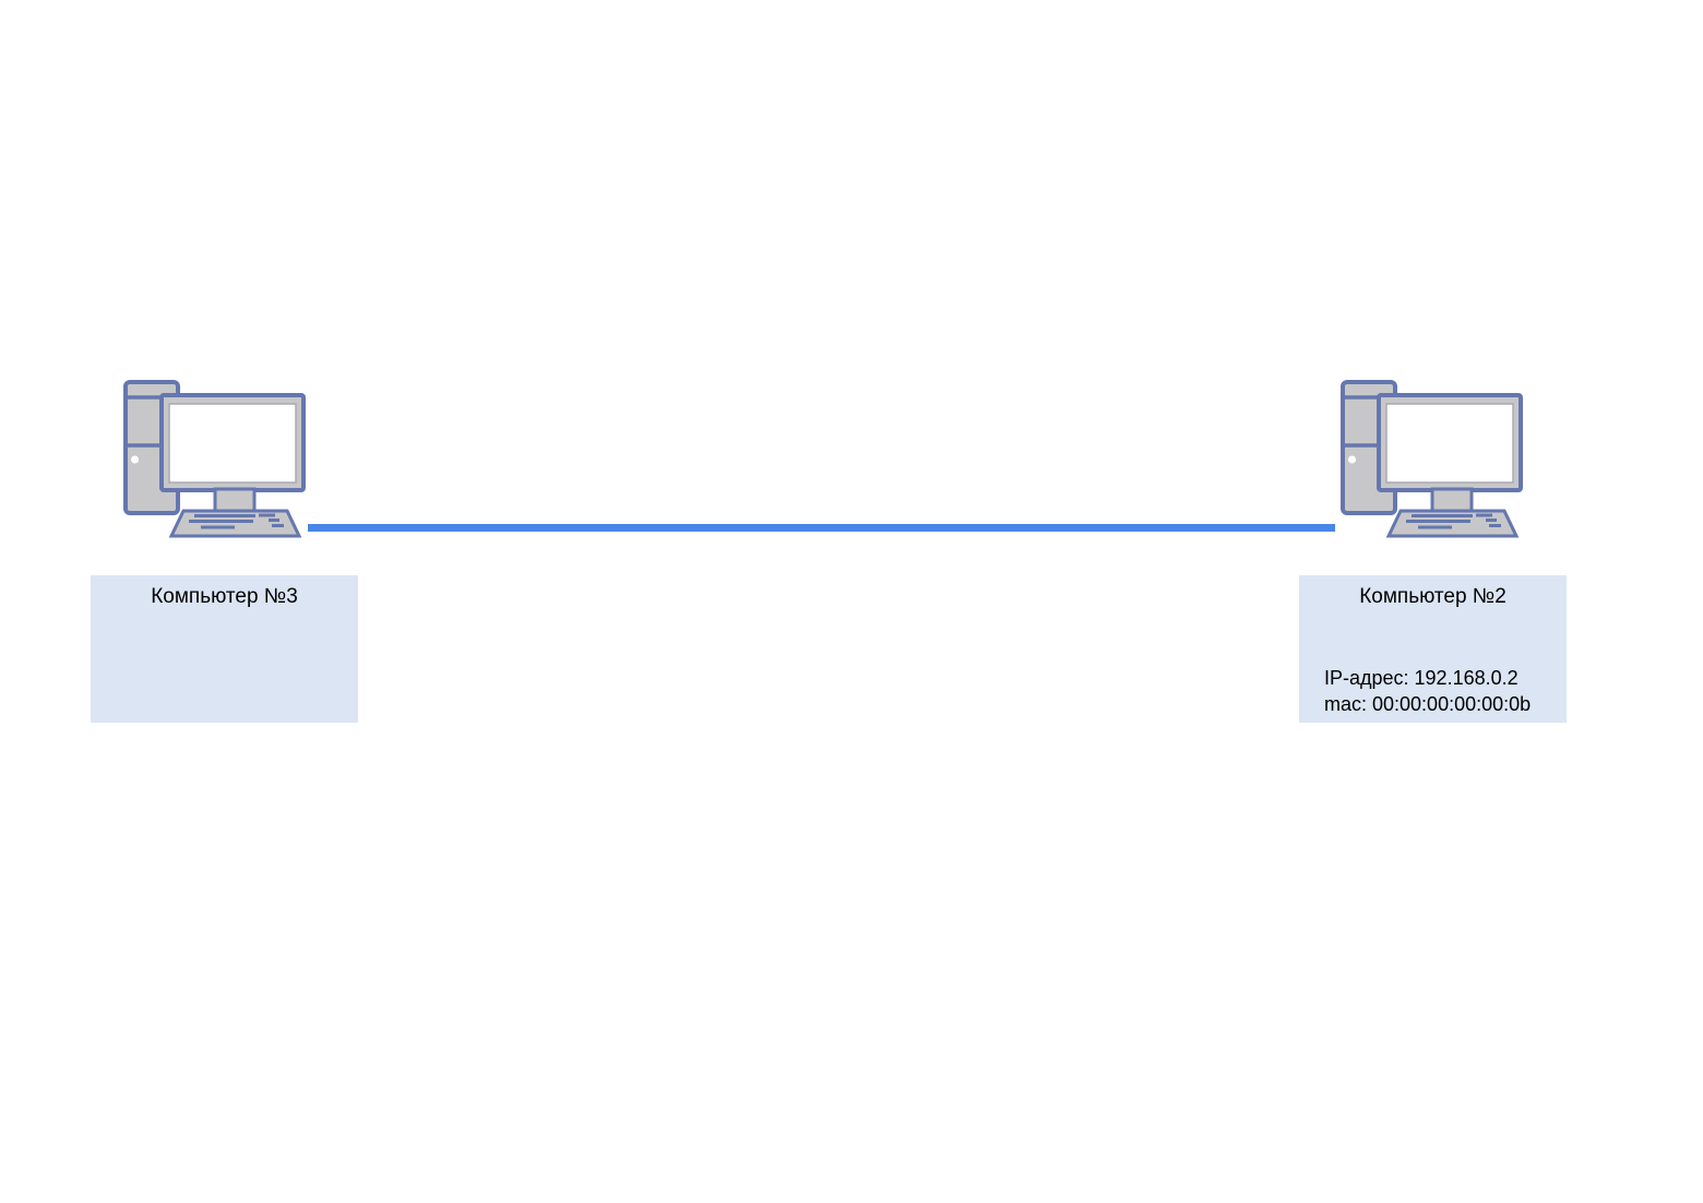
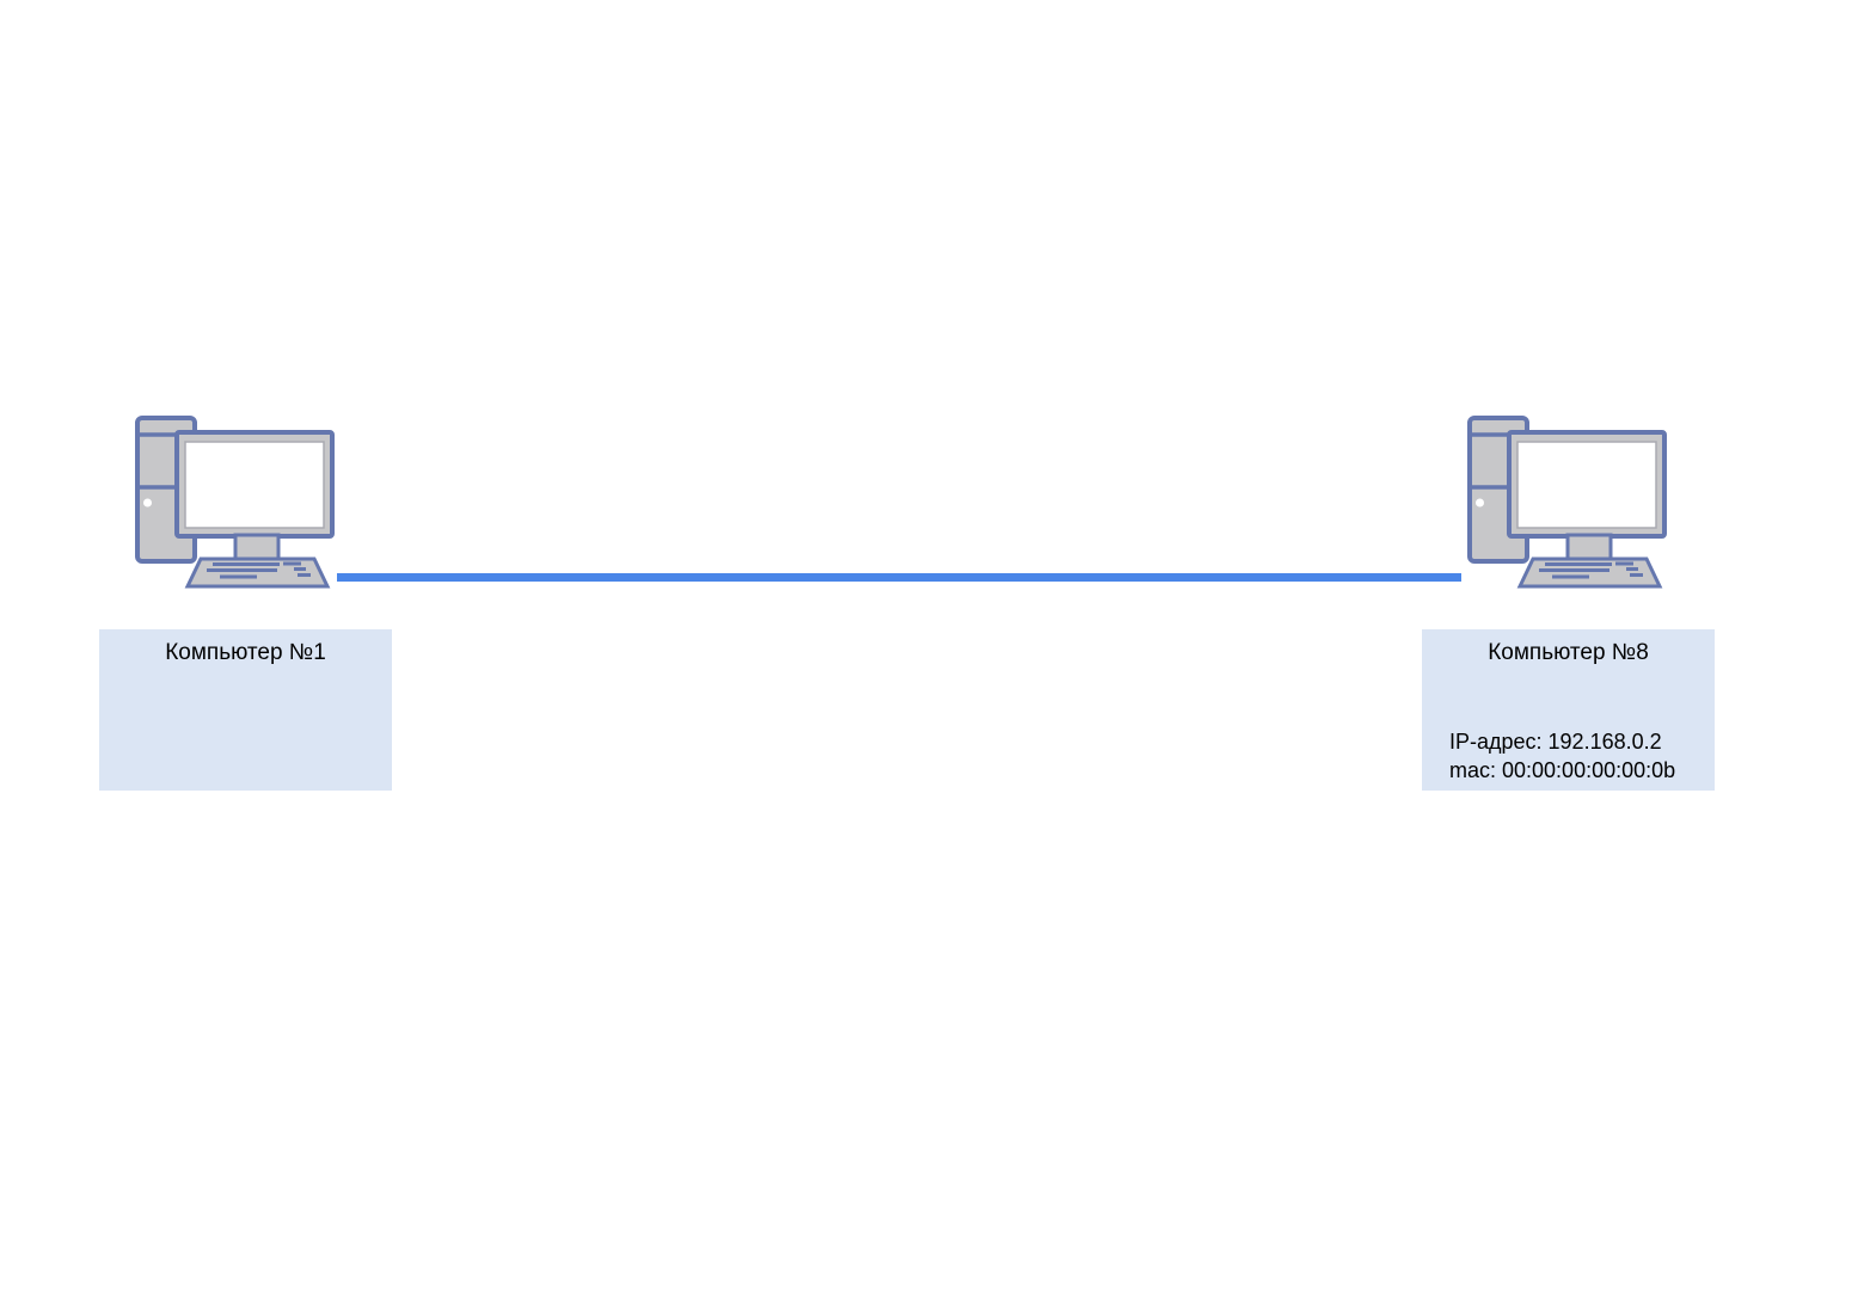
- Компьютер №3
+ Компьютер №1
- Компьютер №2
+ Компьютер №8
  IP-адрес: 192.168.0.2
  mac: 00:00:00:00:00:0b
